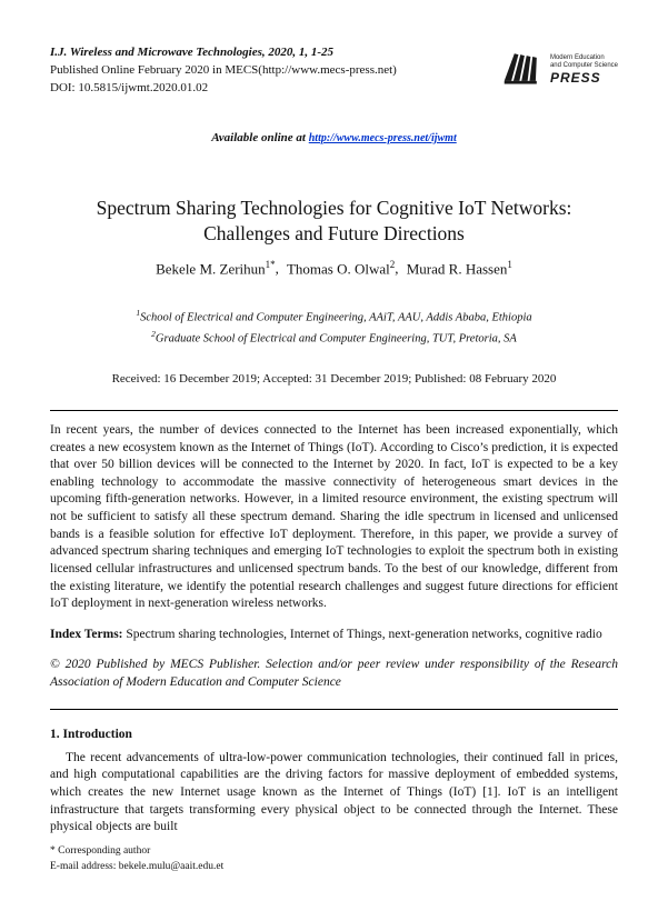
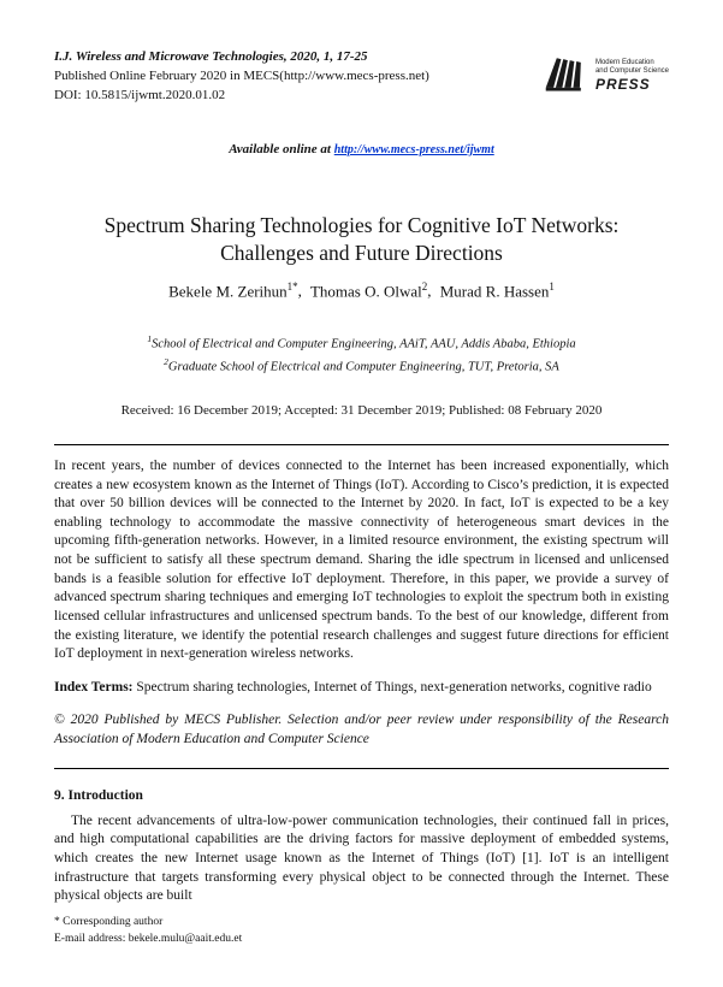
- I.J. Wireless and Microwave Technologies, 2020, 1, 1-25
+ I.J. Wireless and Microwave Technologies, 2020, 1, 17-25
  Published Online February 2020 in MECS(http://www.mecs-press.net)
  DOI: 10.5815/ijwmt.2020.01.02
  PRESS
  Available online at http://www.mecs-press.net/ijwmt
  Spectrum Sharing Technologies for Cognitive IoT Networks:
  Challenges and Future Directions
  Bekele M. Zerihun1*, Thomas O. Olwal2, Murad R. Hassen1
  1School of Electrical and Computer Engineering, AAiT, AAU, Addis Ababa, Ethiopia
  2Graduate School of Electrical and Computer Engineering, TUT, Pretoria, SA
  Received: 16 December 2019; Accepted: 31 December 2019; Published: 08 February 2020
  In recent years, the number of devices connected to the Internet has been increased exponentially, which creates a new ecosystem known as the Internet of Things (IoT). According to Cisco’s prediction, it is expected that over 50 billion devices will be connected to the Internet by 2020. In fact, IoT is expected to be a key enabling technology to accommodate the massive connectivity of heterogeneous smart devices in the upcoming fifth-generation networks. However, in a limited resource environment, the existing spectrum will not be sufficient to satisfy all these spectrum demand. Sharing the idle spectrum in licensed and unlicensed bands is a feasible solution for effective IoT deployment. Therefore, in this paper, we provide a survey of advanced spectrum sharing techniques and emerging IoT technologies to exploit the spectrum both in existing licensed cellular infrastructures and unlicensed spectrum bands. To the best of our knowledge, different from the existing literature, we identify the potential research challenges and suggest future directions for efficient IoT deployment in next-generation wireless networks.
  Index Terms: Spectrum sharing technologies, Internet of Things, next-generation networks, cognitive radio
  © 2020 Published by MECS Publisher. Selection and/or peer review under responsibility of the Research Association of Modern Education and Computer Science
- 1. Introduction
+ 9. Introduction
  The recent advancements of ultra-low-power communication technologies, their continued fall in prices, and high computational capabilities are the driving factors for massive deployment of embedded systems, which creates the new Internet usage known as the Internet of Things (IoT) [1]. IoT is an intelligent infrastructure that targets transforming every physical object to be connected through the Internet. These physical objects are built
  * Corresponding author
  E-mail address: bekele.mulu@aait.edu.et
